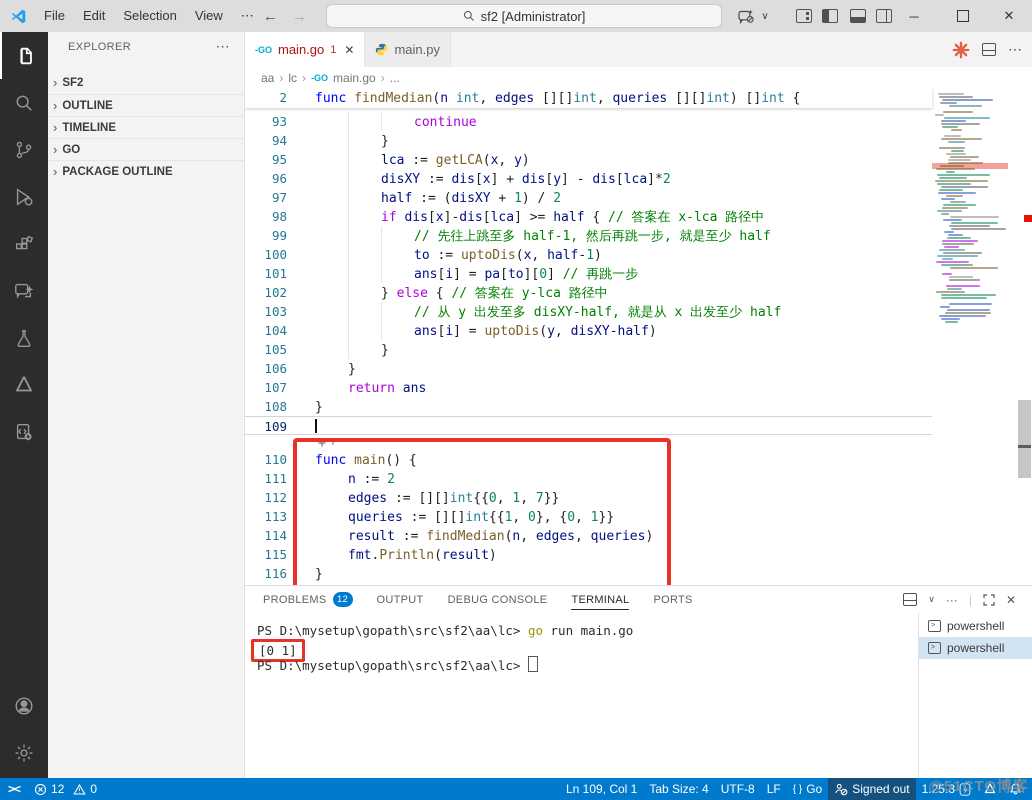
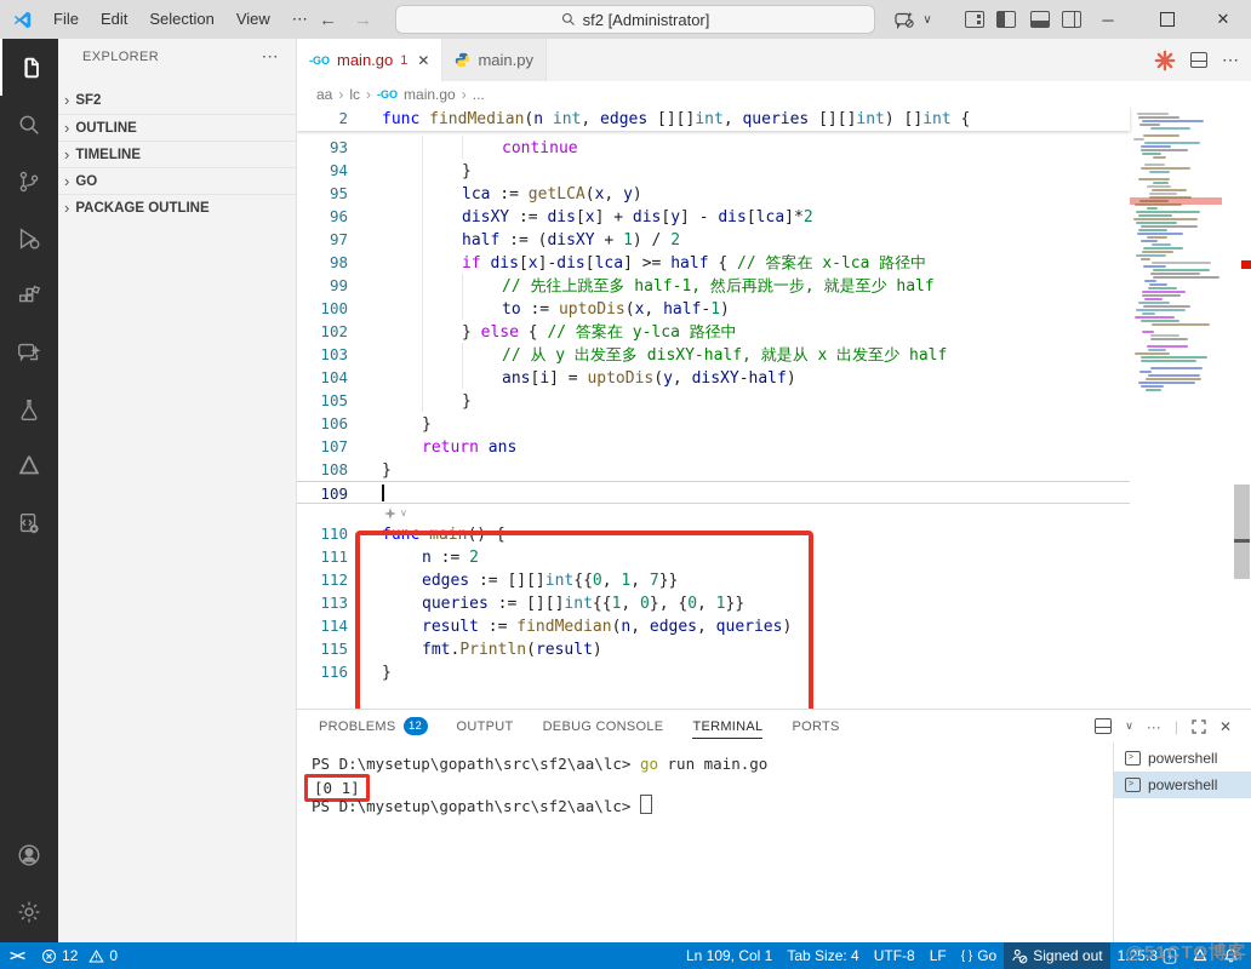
  File
  Edit
  Selection
  View
  ⋯
  ←
  →
  sf2 [Administrator]
  ∨
  ─
  ✕
  EXPLORER
  ⋯
  ›
  SF2
  ›
  OUTLINE
  ›
  TIMELINE
  ›
  GO
  ›
  PACKAGE OUTLINE
  -GO
  main.go
  1
  ✕
  main.py
  ⋯
  aa
  ›
  lc
  ›
  -GO
  main.go
  ›
  ...
  2 func findMedian(n int, edges [][]int, queries [][]int) []int {
  93 continue
  94 }
  95 lca := getLCA(x, y)
  96 disXY := dis[x] + dis[y] - dis[lca]*2
  97 half := (disXY + 1) / 2
  98 if dis[x]-dis[lca] >= half { // 答案在 x-lca 路径中
  99 // 先往上跳至多 half-1, 然后再跳一步, 就是至少 half
  100 to := uptoDis(x, half-1)
- 101 ans[i] = pa[to][0] // 再跳一步
  102 } else { // 答案在 y-lca 路径中
  103 // 从 y 出发至多 disXY-half, 就是从 x 出发至少 half
  104 ans[i] = uptoDis(y, disXY-half)
  105 }
  106 }
  107 return ans
  108 }
  109
  ∨
  110 func main() {
  111 n := 2
  112 edges := [][]int{{0, 1, 7}}
  113 queries := [][]int{{1, 0}, {0, 1}}
  114 result := findMedian(n, edges, queries)
  115 fmt.Println(result)
  116 }
  PROBLEMS
  12
  OUTPUT
  DEBUG CONSOLE
  TERMINAL
  PORTS
  ∨
  ···
  |
  ✕
  PS D:\mysetup\gopath\src\sf2\aa\lc> go run main.go
  [0 1]
  PS D:\mysetup\gopath\src\sf2\aa\lc>
  powershell
  powershell
  ><
  12
  0
  Ln 109, Col 1
  Tab Size: 4
  UTF-8
  LF
  { }
  Go
  Signed out
  1.25.3
  @51CTO博客
